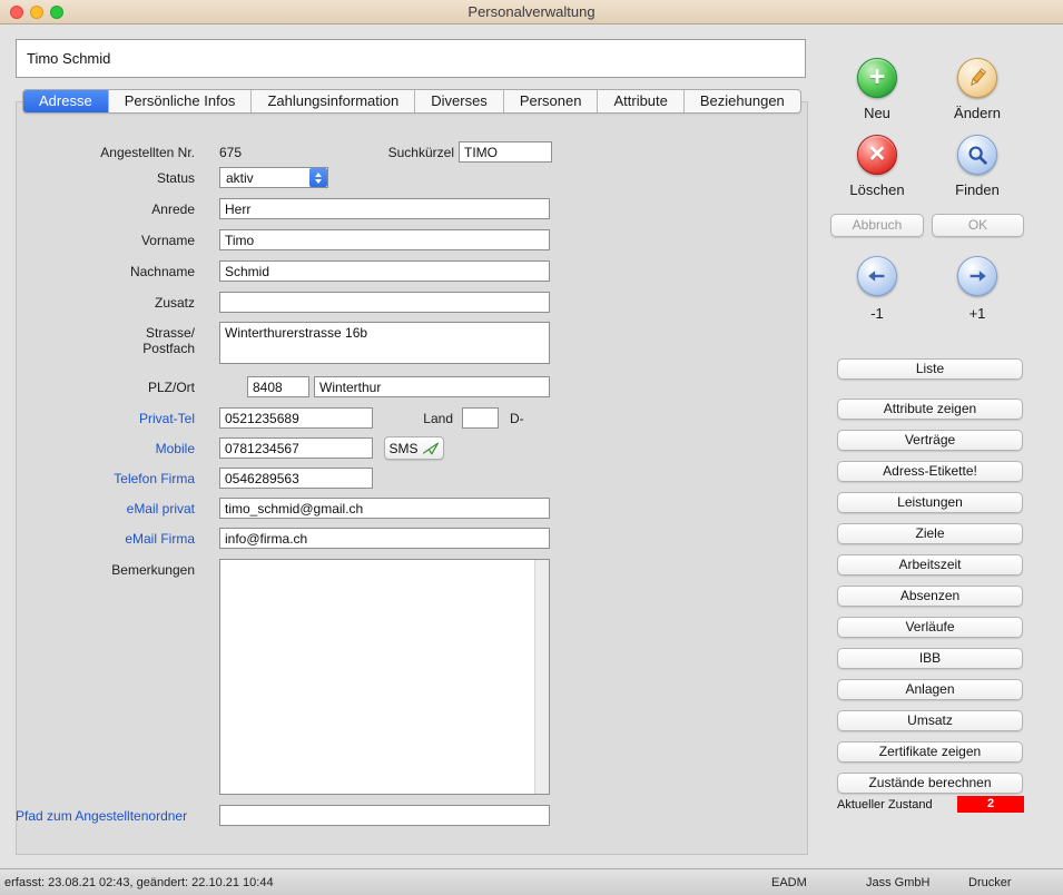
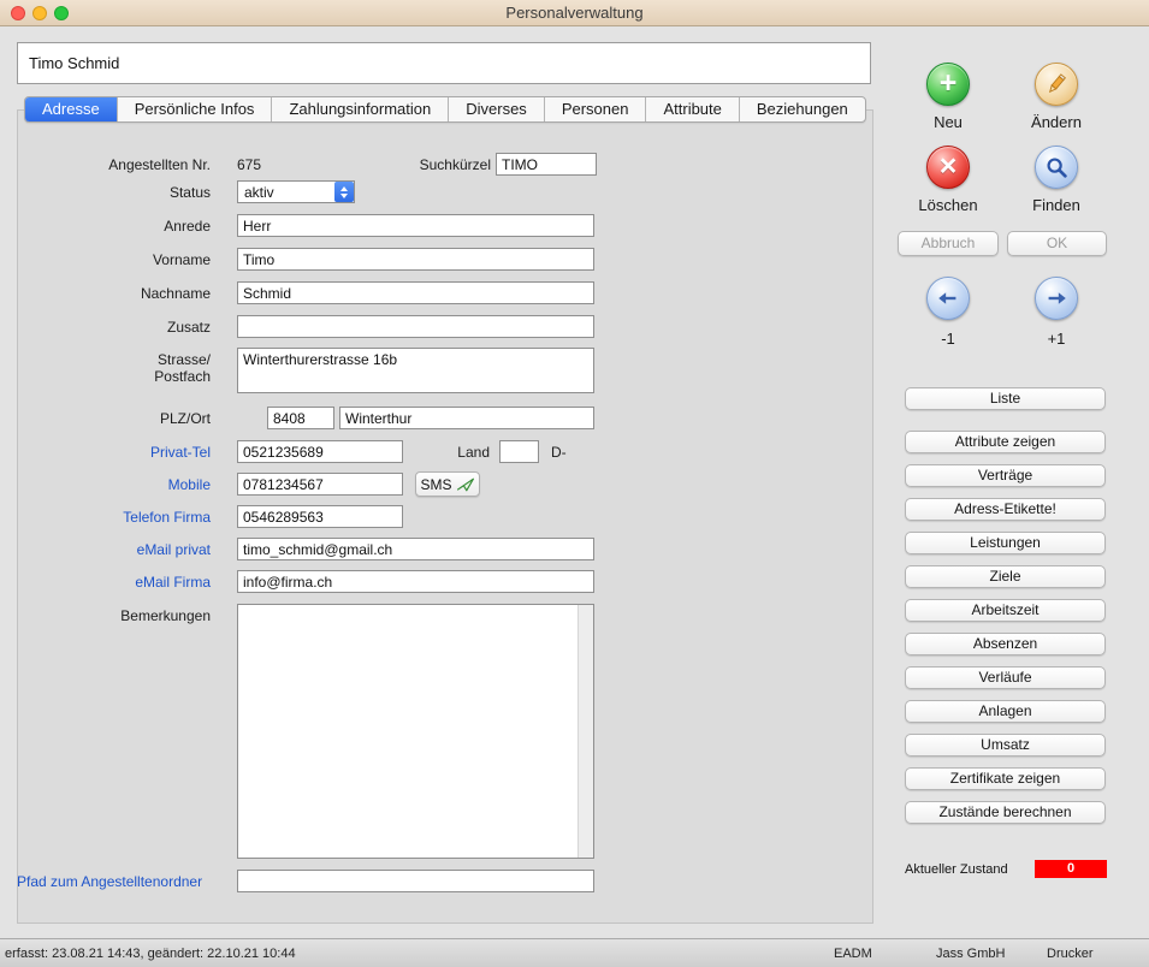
  Personalverwaltung
  Timo Schmid
  Adresse
  Persönliche Infos
  Zahlungsinformation
  Diverses
  Personen
  Attribute
  Beziehungen
  Angestellten Nr.
  675
  Suchkürzel
  TIMO
  Status
  aktiv
  Anrede
  Herr
  Vorname
  Timo
  Nachname
  Schmid
  Zusatz
  Strasse/
  Postfach
  Winterthurerstrasse 16b
  PLZ/Ort
  8408
  Winterthur
  Privat-Tel
  0521235689
  Land
  D-
  Mobile
  0781234567
  SMS
  Telefon Firma
  0546289563
  eMail privat
  timo_schmid@gmail.ch
  eMail Firma
  info@firma.ch
  Bemerkungen
  Pfad zum Angestelltenordner
  +
  Neu
  Ändern
  ×
  Löschen
  Finden
  Abbruch
  OK
  -1
  +1
  Liste
  Attribute zeigen
  Verträge
  Adress-Etikette!
  Leistungen
  Ziele
  Arbeitszeit
  Absenzen
  Verläufe
- IBB
  Anlagen
  Umsatz
  Zertifikate zeigen
  Zustände berechnen
  Aktueller Zustand
- 2
+ 0
- erfasst: 23.08.21 02:43, geändert: 22.10.21 10:44
+ erfasst: 23.08.21 14:43, geändert: 22.10.21 10:44
  EADM
  Jass GmbH
  Drucker
